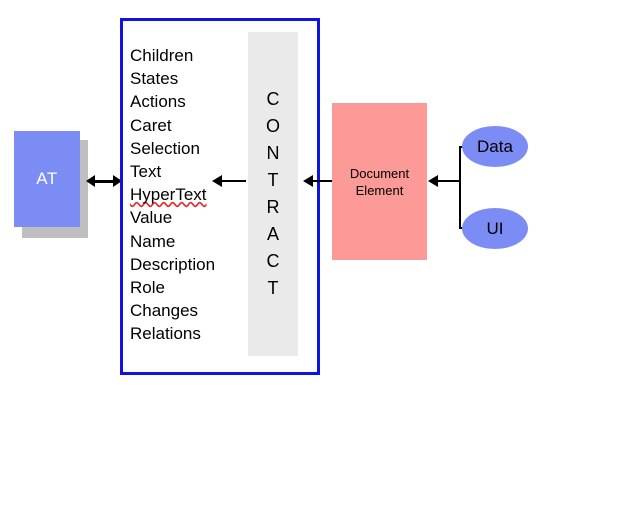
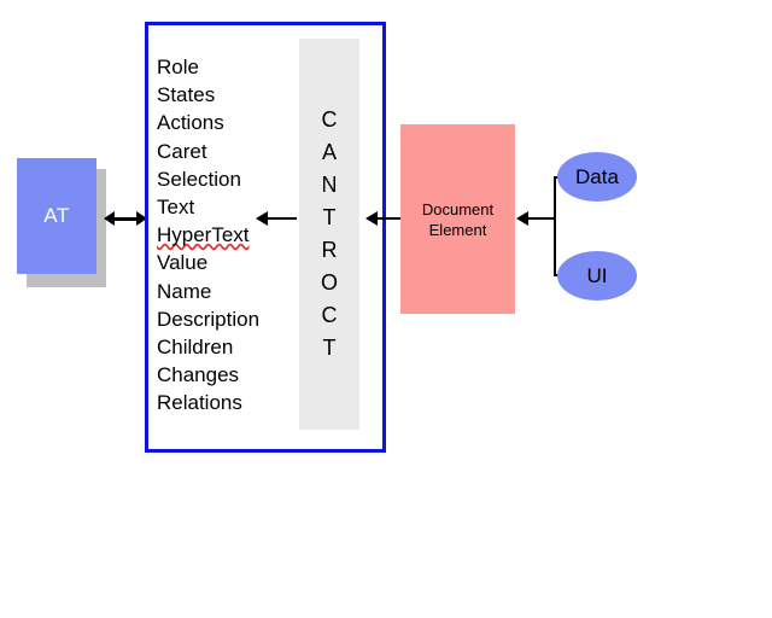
  AT
- Children
+ Role
  States
  Actions
  Caret
  Selection
  Text
  HyperText
  Value
  Name
  Description
- Role
+ Children
  Changes
  Relations
  C
- O
+ A
  N
  T
  R
- A
+ O
  C
  T
  Document
  Element
  Data
  UI
